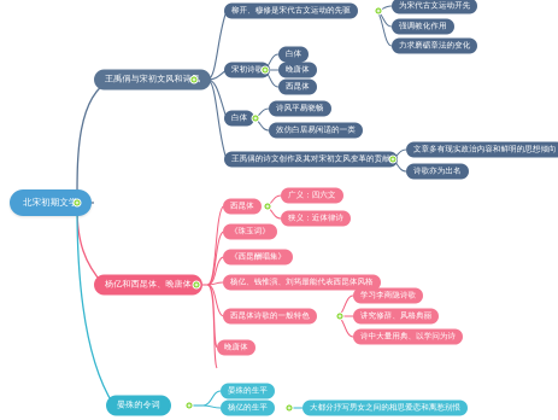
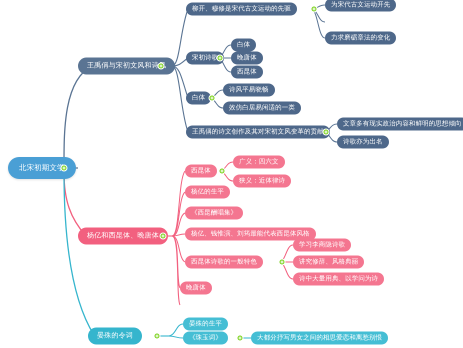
  北宋初期文
  王禹偁与宋初文风和诗
  柳开、穆修是宋代古文运动的先驱
  为宋代古文运动开先
- 强调教化作用
  力求磨砺章法的变化
  宋初诗歌
  白体
  晚唐体
  西昆体
  白体
  诗风平易晓畅
  效仿白居易闲适的一类
  王禹偁的诗文创作及其对宋初文风变革的贡献
  文章多有现实政治内容和鲜明的思想倾向
  诗歌亦为出名
  杨亿和西昆体、晚唐体
  西昆体
  广义：四六文
  狭义：近体律诗
- 《珠玉词》
+ 杨亿的生平
  《西昆酬唱集》
  杨亿、钱惟演、刘筠最能代表西昆体风格
  西昆体诗歌的一般特色
  学习李商隐诗歌
  讲究修辞、风格典丽
  诗中大量用典、以学问为诗
  晚唐体
  晏殊的令词
  晏殊的生平
- 杨亿的生平
+ 《珠玉词》
  大都分抒写男女之间的相思爱恋和离愁别恨
